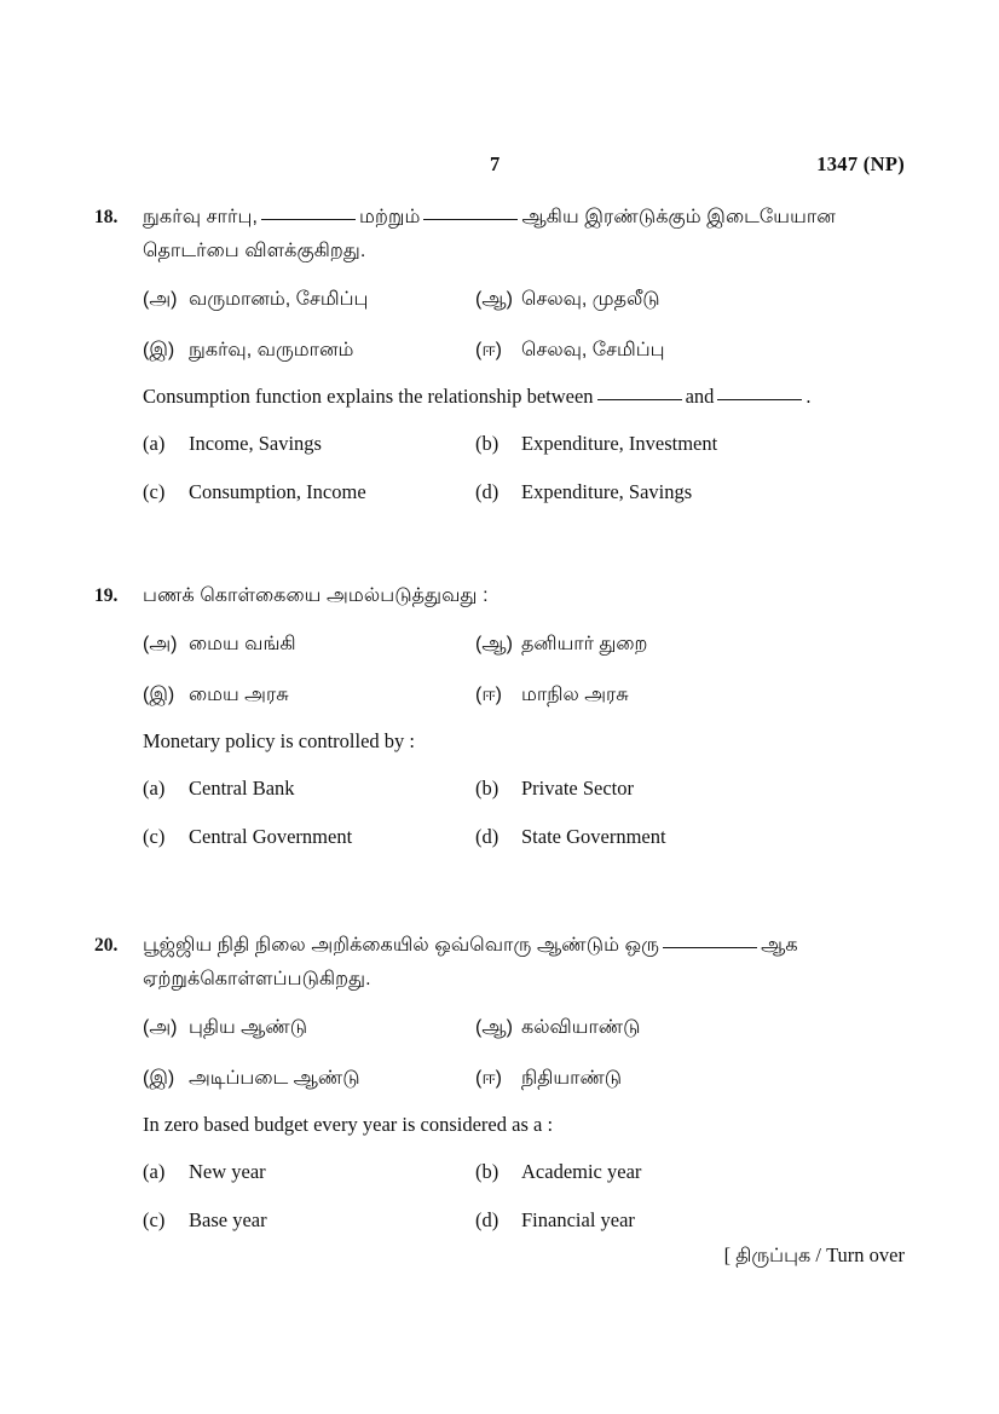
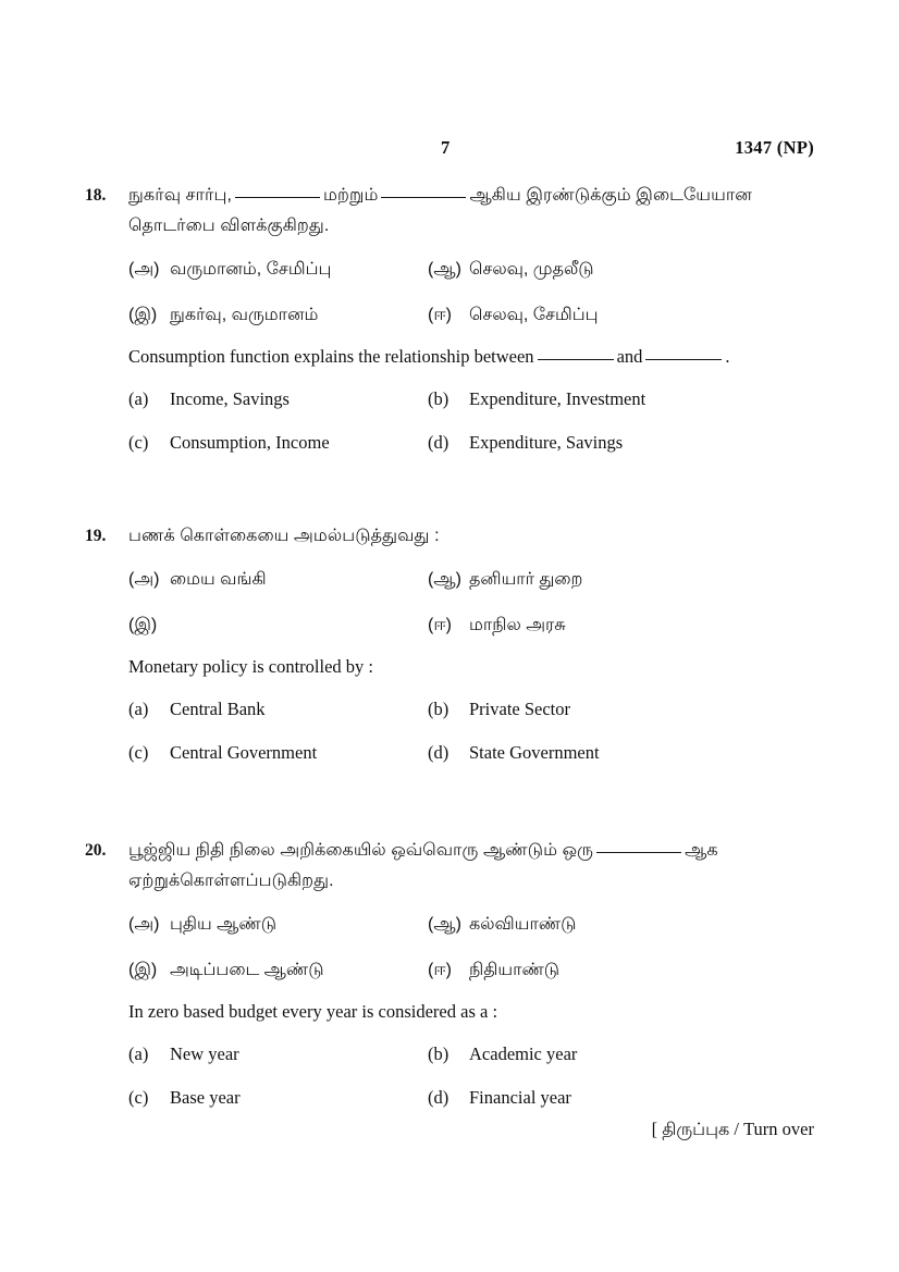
  7
  1347 (NP)
  18.
  நுகர்வு சார்பு, மற்றும் ஆகிய இரண்டுக்கும் இடையேயான தொடர்பை விளக்குகிறது.
  (அ)
  வருமானம், சேமிப்பு
  (ஆ)
  செலவு, முதலீடு
  (இ)
  நுகர்வு, வருமானம்
  (ஈ)
  செலவு, சேமிப்பு
  Consumption function explains the relationship between and .
  (a)
  Income, Savings
  (b)
  Expenditure, Investment
  (c)
  Consumption, Income
  (d)
  Expenditure, Savings
  19.
  பணக் கொள்கையை அமல்படுத்துவது :
  (அ)
  மைய வங்கி
  (ஆ)
  தனியார் துறை
  (இ)
- மைய அரசு
  (ஈ)
  மாநில அரசு
  Monetary policy is controlled by :
  (a)
  Central Bank
  (b)
  Private Sector
  (c)
  Central Government
  (d)
  State Government
  20.
  பூஜ்ஜிய நிதி நிலை அறிக்கையில் ஒவ்வொரு ஆண்டும் ஒரு ஆக ஏற்றுக்கொள்ளப்படுகிறது.
  (அ)
  புதிய ஆண்டு
  (ஆ)
  கல்வியாண்டு
  (இ)
  அடிப்படை ஆண்டு
  (ஈ)
  நிதியாண்டு
  In zero based budget every year is considered as a :
  (a)
  New year
  (b)
  Academic year
  (c)
  Base year
  (d)
  Financial year
  [ திருப்புக / Turn over
